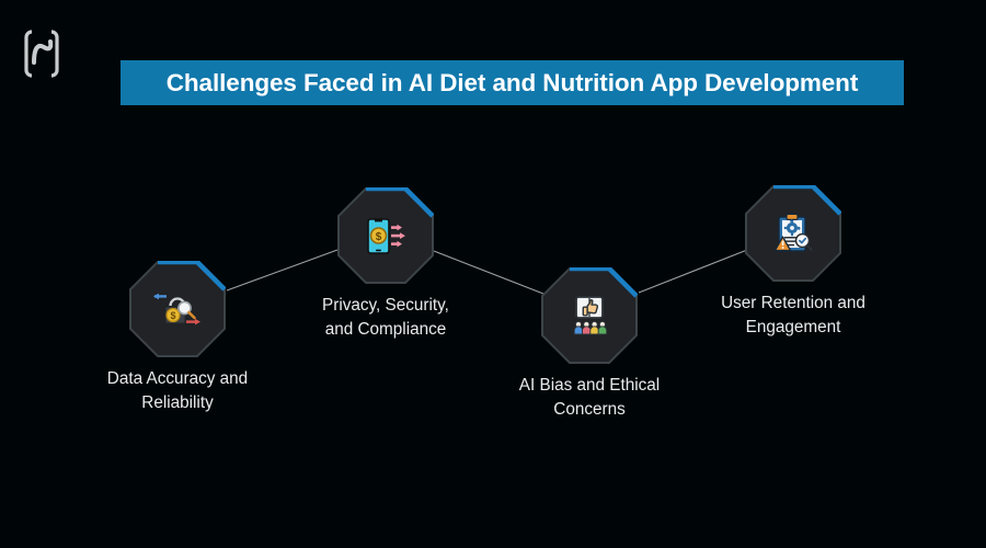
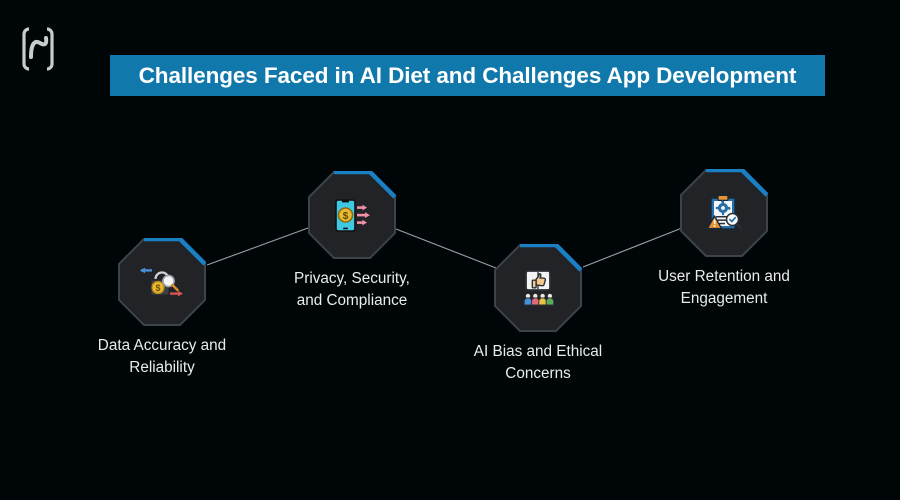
- Challenges Faced in AI Diet and Nutrition App Development
+ Challenges Faced in AI Diet and Challenges App Development
  $
  Data Accuracy and
  Reliability
  $
  Privacy, Security,
  and Compliance
  AI Bias and Ethical
  Concerns
  User Retention and
  Engagement
